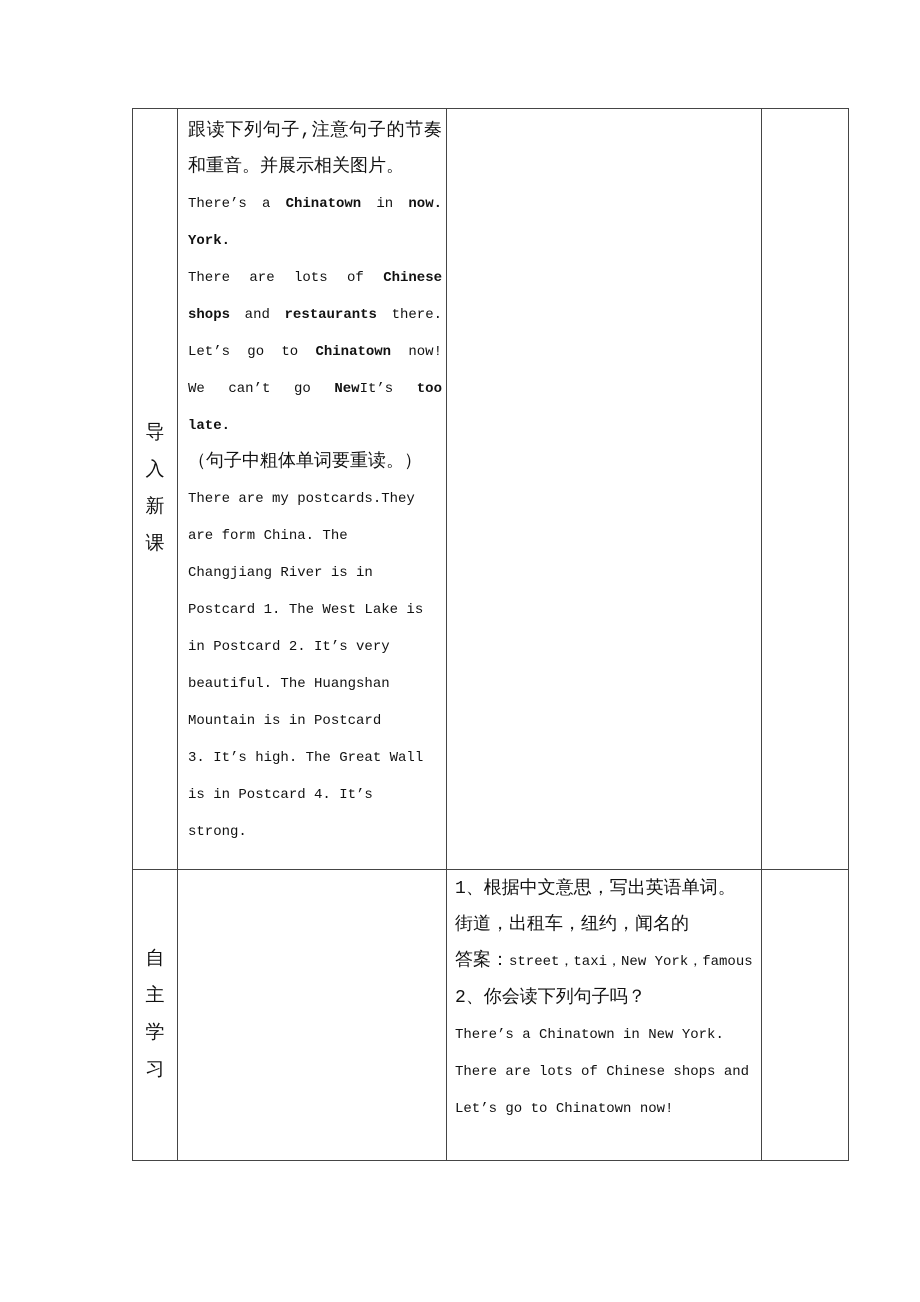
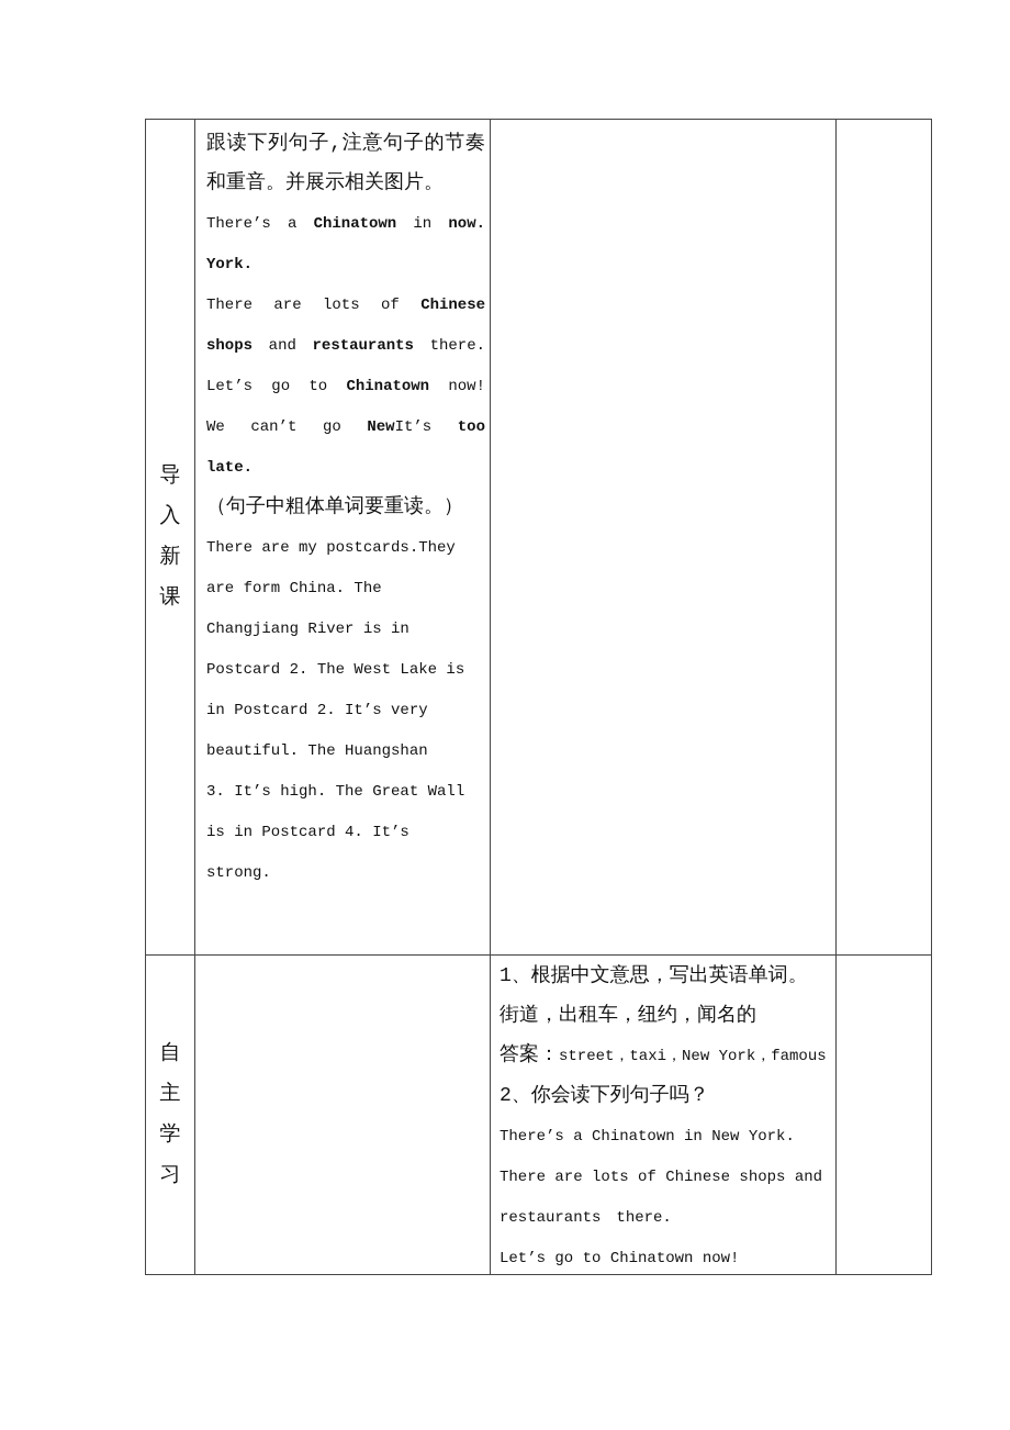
  导
  入
  新
  课
  跟读下列句子,注意句子的节奏
  和重音。并展示相关图片。
  There’s a Chinatown in now.
  York.
  There are lots of Chinese
  shops and restaurants there.
  Let’s go to Chinatown now!
  We can’t go NewIt’s too
  late.
  （句子中粗体单词要重读。）
  There are my postcards.They
  are form China. The
  Changjiang River is in
- Postcard 1. The West Lake is
+ Postcard 2. The West Lake is
  in Postcard 2. It’s very
  beautiful. The Huangshan
- Mountain is in Postcard
  3. It’s high. The Great Wall
  is in Postcard 4. It’s
  strong.
  自
  主
  学
  习
  1、根据中文意思，写出英语单词。
  街道，出租车，纽约，闻名的
  答案：street，taxi，New York，famous
  2、你会读下列句子吗？
  There’s a Chinatown in New York.
  There are lots of Chinese shops and
+ restaurants there.
  Let’s go to Chinatown now!
